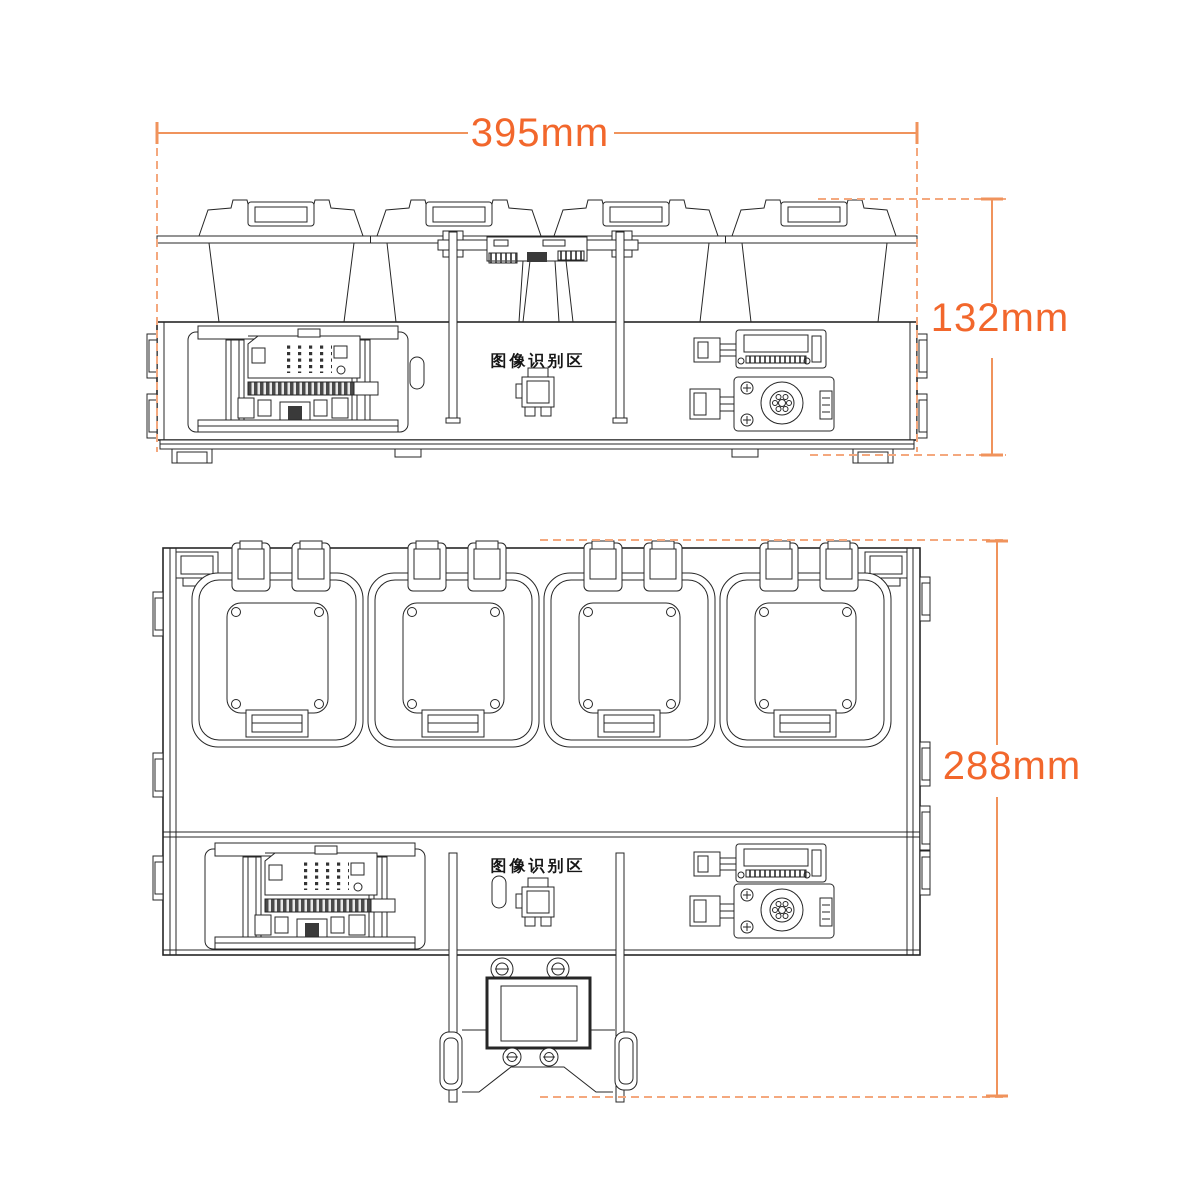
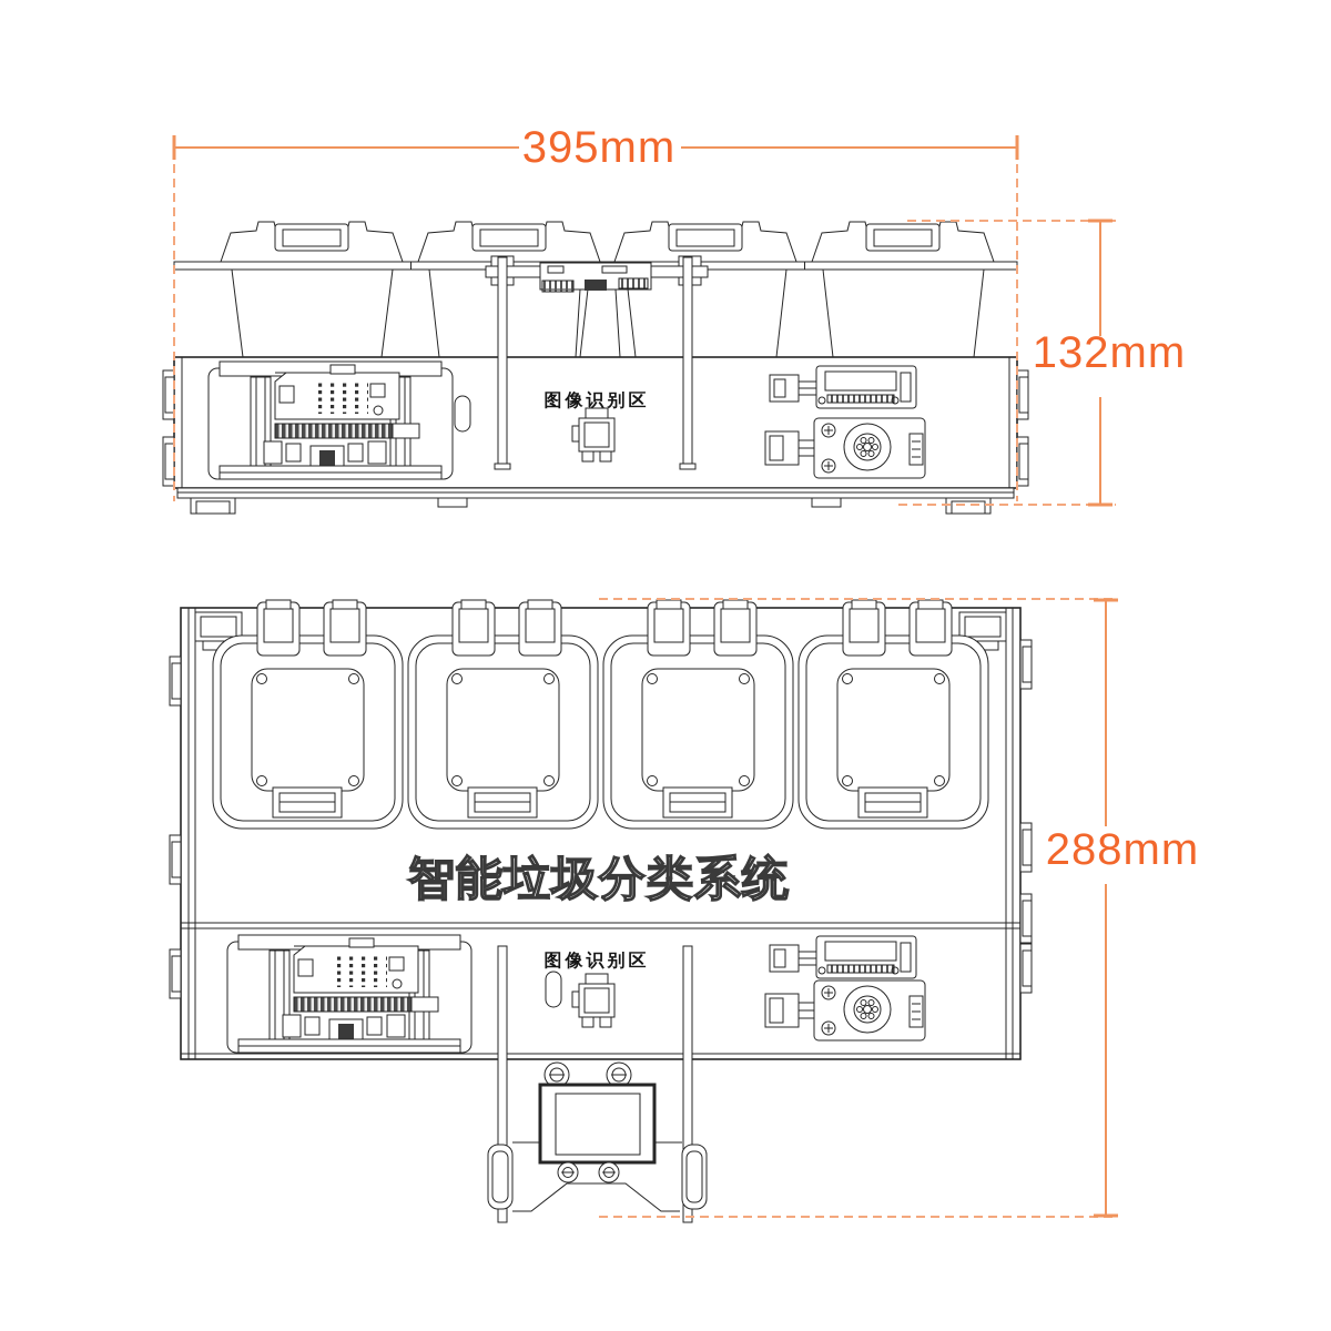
  图像识别区
+ 智能垃圾分类系统
  图像识别区
  395mm
  132mm
  288mm
